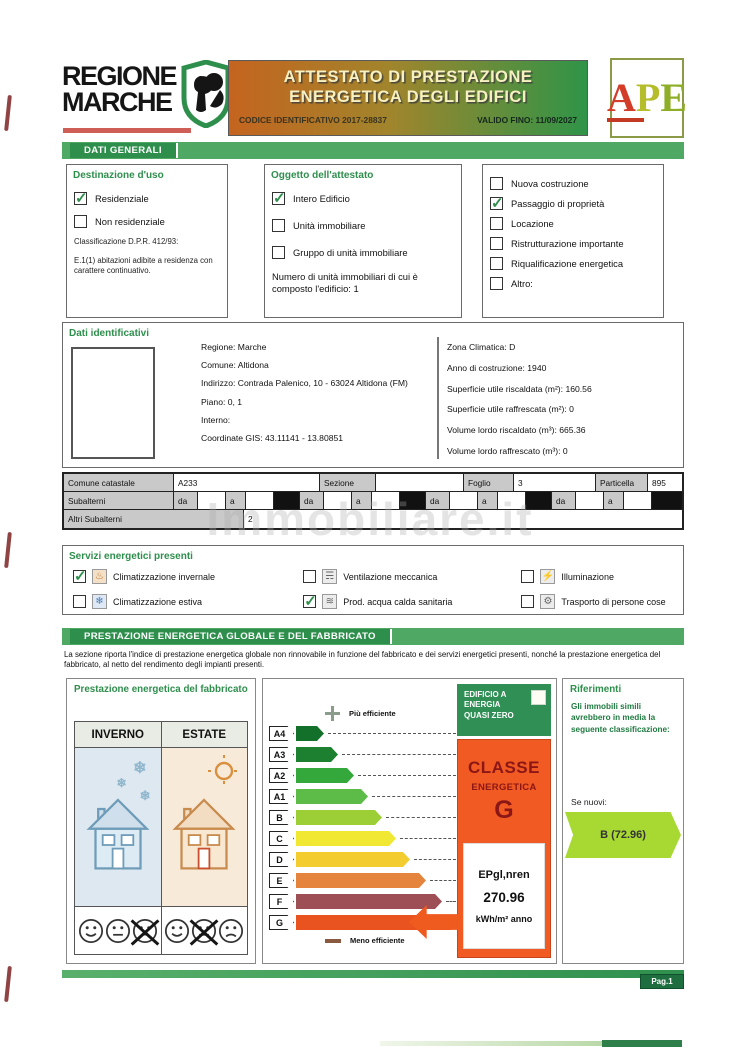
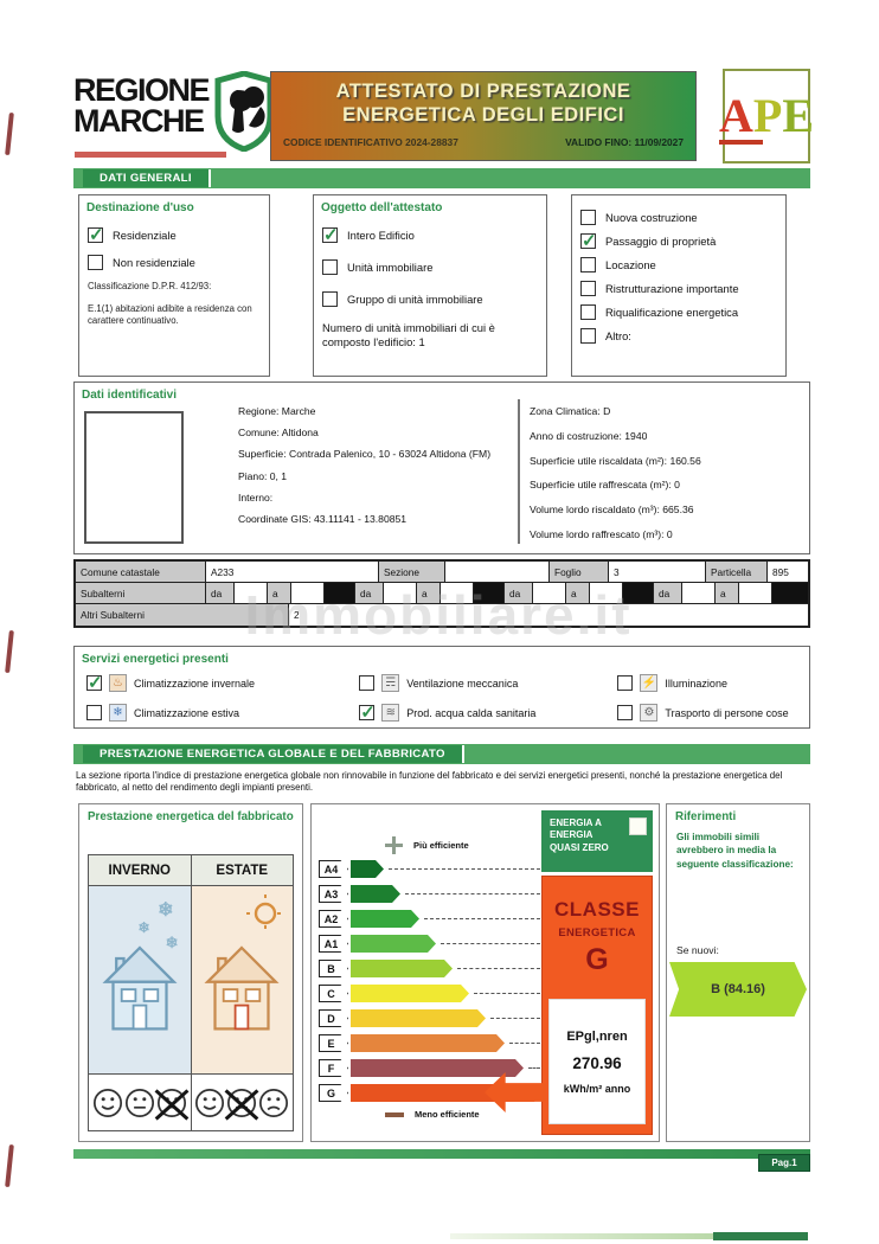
  REGIONE
  MARCHE
  ATTESTATO DI PRESTAZIONE
  ENERGETICA DEGLI EDIFICI
- CODICE IDENTIFICATIVO 2017-28837
+ CODICE IDENTIFICATIVO 2024-28837
  VALIDO FINO: 11/09/2027
  APE
  DATI GENERALI
  Destinazione d'uso
  Residenziale
  Non residenziale
  Classificazione D.P.R. 412/93:
  E.1(1) abitazioni adibite a residenza con carattere continuativo.
  Oggetto dell'attestato
  Intero Edificio
  Unità immobiliare
  Gruppo di unità immobiliare
  Numero di unità immobiliari di cui è composto l'edificio: 1
  Nuova costruzione
  Passaggio di proprietà
  Locazione
  Ristrutturazione importante
  Riqualificazione energetica
  Altro:
  Dati identificativi
  Regione: Marche
  Comune: Altidona
- Indirizzo: Contrada Palenico, 10 - 63024 Altidona (FM)
+ Superficie: Contrada Palenico, 10 - 63024 Altidona (FM)
  Piano: 0, 1
  Interno:
  Coordinate GIS: 43.11141 - 13.80851
  Zona Climatica: D
  Anno di costruzione: 1940
  Superficie utile riscaldata (m²): 160.56
  Superficie utile raffrescata (m²): 0
  Volume lordo riscaldato (m³): 665.36
  Volume lordo raffrescato (m³): 0
  Comune catastale
  A233
  Sezione
  Foglio
  3
  Particella
  895
  Subalterni
  da
  a
  da
  a
  da
  a
  da
  a
  Altri Subalterni
  2
  Servizi energetici presenti
  ♨
  Climatizzazione invernale
  ☴
  Ventilazione meccanica
  ⚡
  Illuminazione
  ❄
  Climatizzazione estiva
  ≋
  Prod. acqua calda sanitaria
  ⚙
  Trasporto di persone cose
  Immobiliare.it
  PRESTAZIONE ENERGETICA GLOBALE E DEL FABBRICATO
  La sezione riporta l'indice di prestazione energetica globale non rinnovabile in funzione del fabbricato e dei servizi energetici presenti, nonché la prestazione energetica del fabbricato, al netto del rendimento degli impianti presenti.
  Prestazione energetica del fabbricato
  INVERNO
  ❄
  ❄
  ❄
  ESTATE
  Più efficiente
  A4
  A3
  A2
  A1
  B
  C
  D
  E
  F
  G
  Meno efficiente
- EDIFICIO A ENERGIA QUASI ZERO
+ ENERGIA A ENERGIA QUASI ZERO
  CLASSE
  ENERGETICA
  G
  EPgl,nren
  270.96
  kWh/m² anno
  Riferimenti
  Gli immobili simili avrebbero in media la seguente classificazione:
  Se nuovi:
- B (72.96)
+ B (84.16)
  Pag.1
